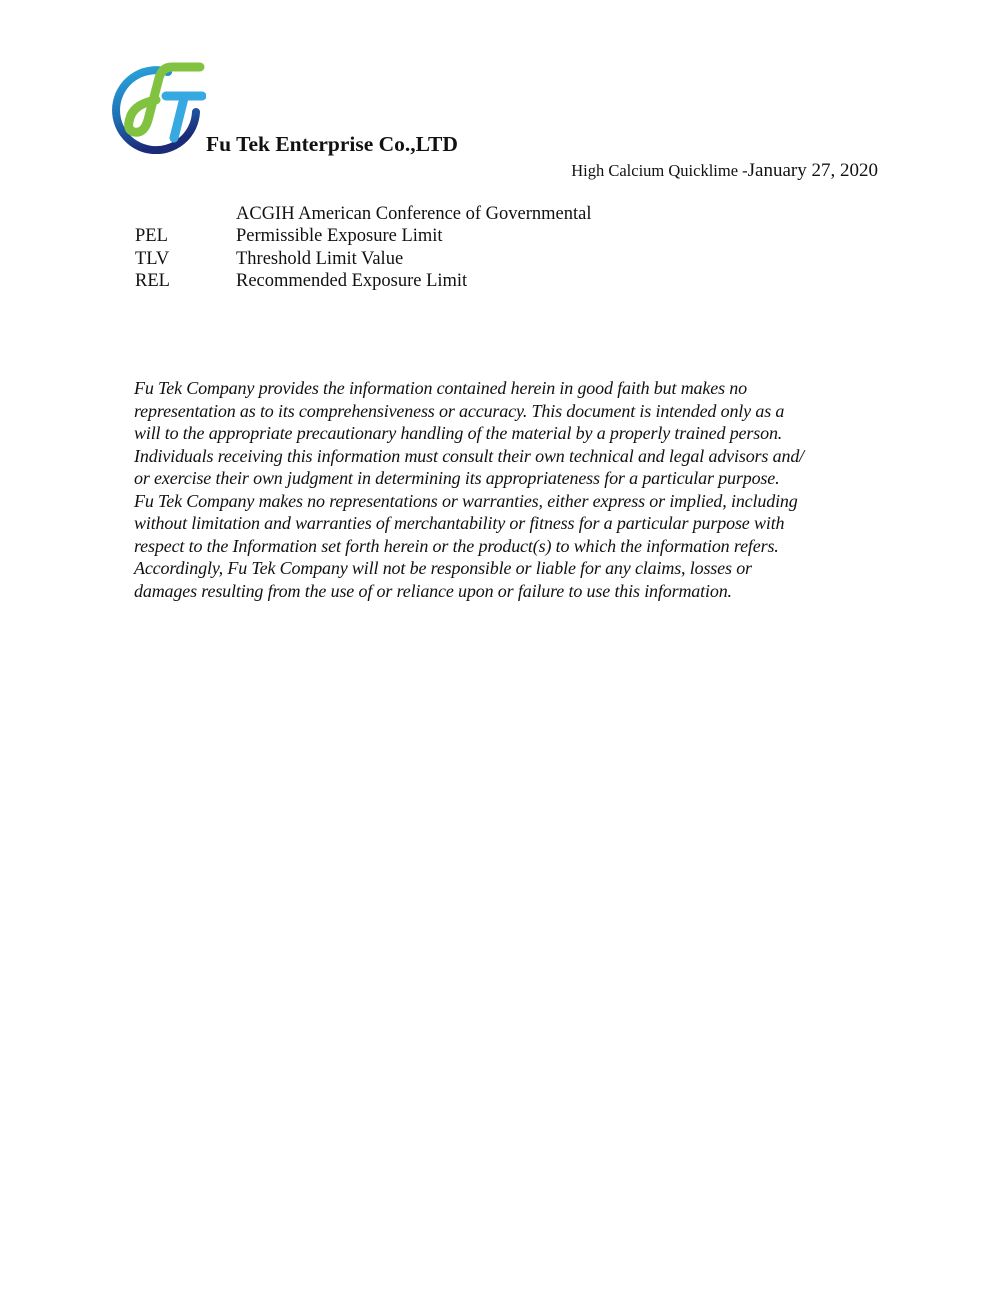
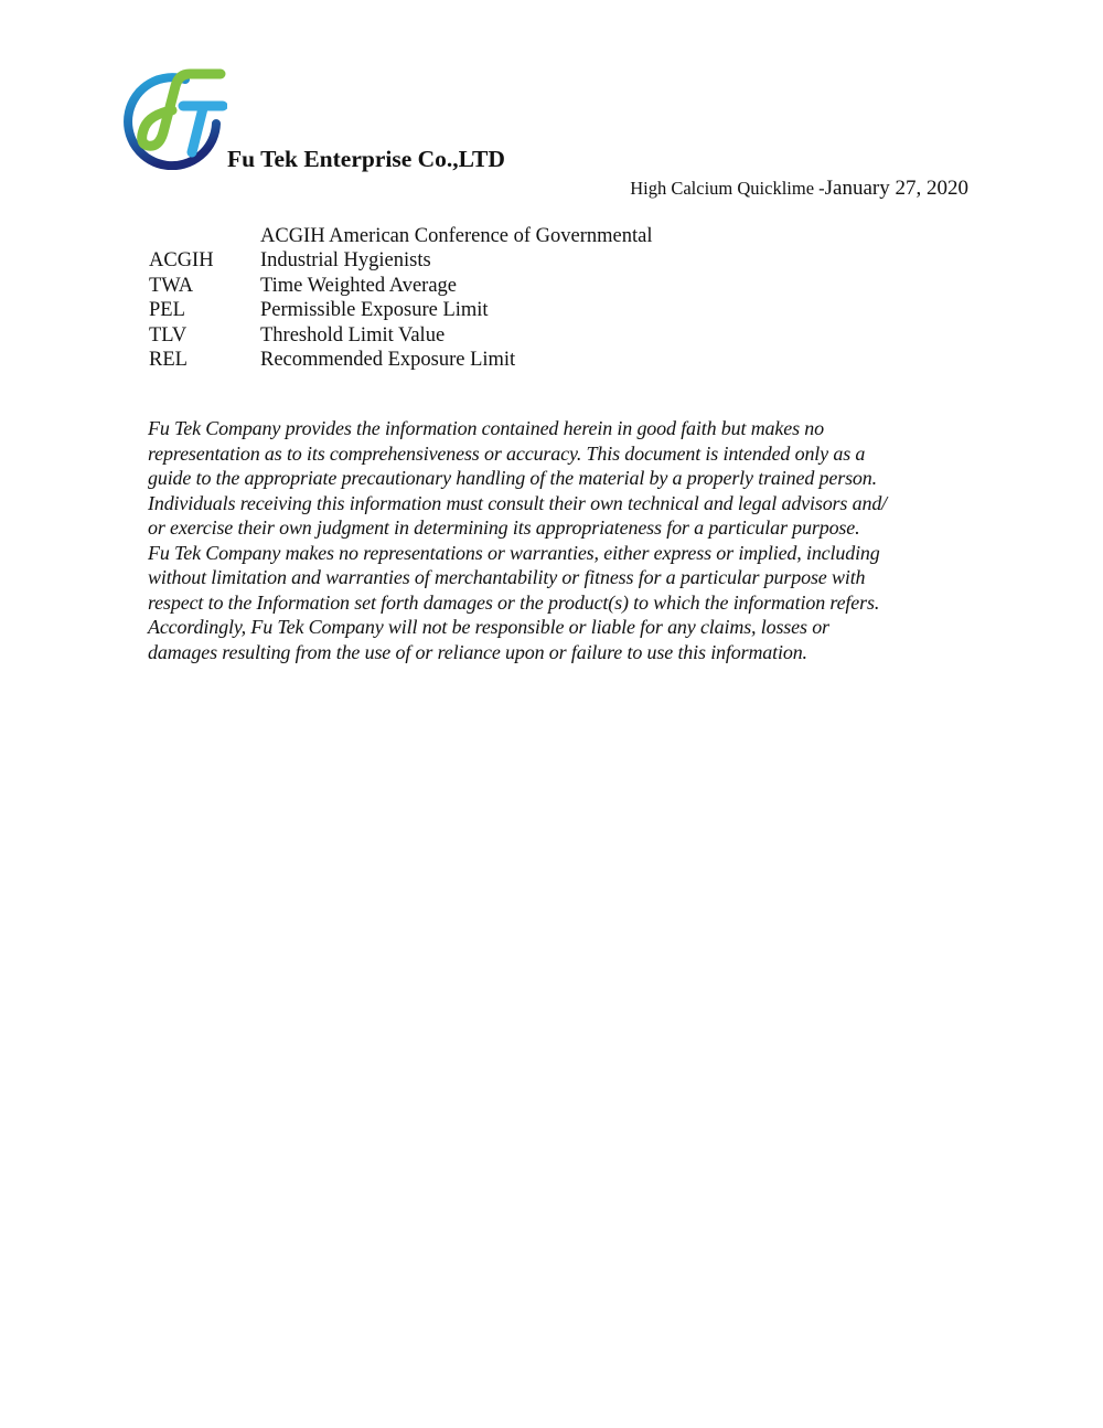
  Fu Tek Enterprise Co.,LTD
  High Calcium Quicklime -January 27, 2020
  ACGIH American Conference of Governmental
+ ACGIH
+ Industrial Hygienists
+ TWA
+ Time Weighted Average
  PEL
  Permissible Exposure Limit
  TLV
  Threshold Limit Value
  REL
  Recommended Exposure Limit
  Fu Tek Company provides the information contained herein in good faith but makes no
  representation as to its comprehensiveness or accuracy. This document is intended only as a
- will to the appropriate precautionary handling of the material by a properly trained person.
+ guide to the appropriate precautionary handling of the material by a properly trained person.
  Individuals receiving this information must consult their own technical and legal advisors and/
  or exercise their own judgment in determining its appropriateness for a particular purpose.
  Fu Tek Company makes no representations or warranties, either express or implied, including
  without limitation and warranties of merchantability or fitness for a particular purpose with
- respect to the Information set forth herein or the product(s) to which the information refers.
+ respect to the Information set forth damages or the product(s) to which the information refers.
  Accordingly, Fu Tek Company will not be responsible or liable for any claims, losses or
  damages resulting from the use of or reliance upon or failure to use this information.
